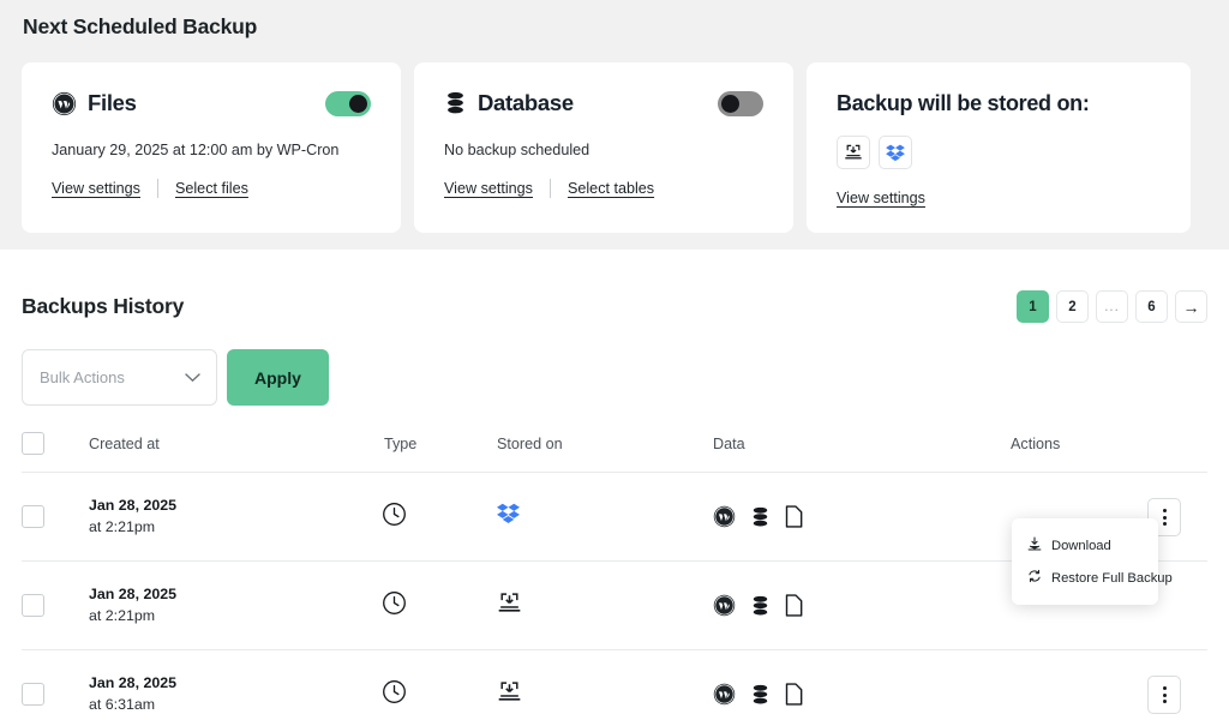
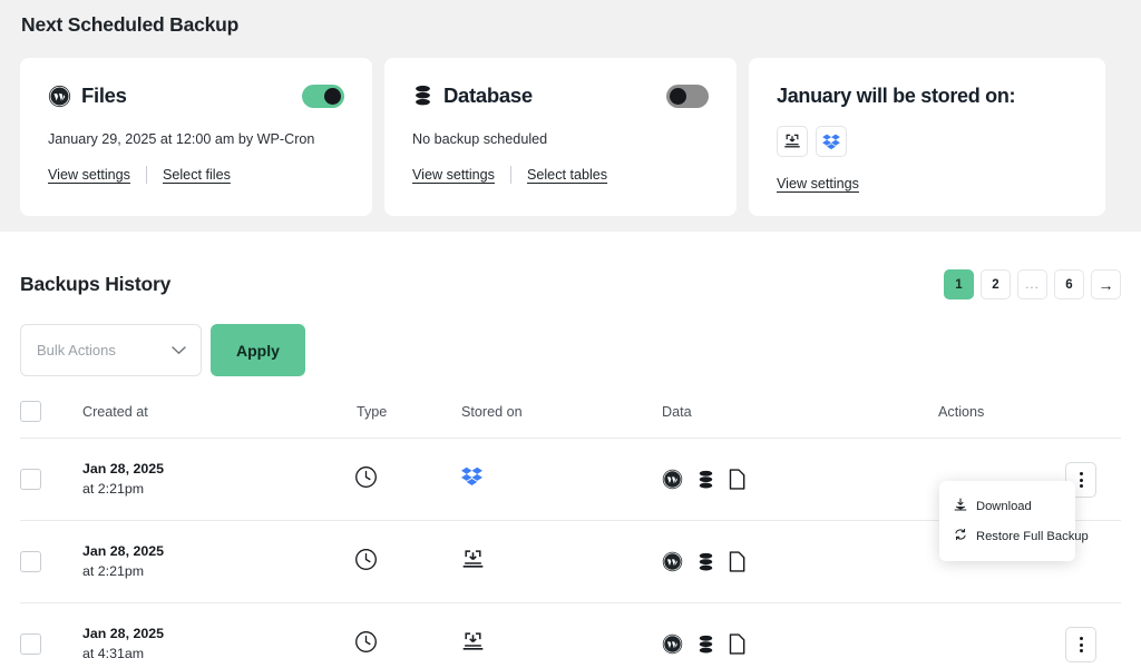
  Next Scheduled Backup
  Files
  January 29, 2025 at 12:00 am by WP-Cron
  View settings
  Select files
  Database
  No backup scheduled
  View settings
  Select tables
- Backup will be stored on:
+ January will be stored on:
  View settings
  Backups History
  1
  2
  ...
  6
  →
  Bulk Actions
  Apply
  	Created at	Type	Stored on	Data	Actions
  	Jan 28, 2025 at 2:21pm
  	Jan 28, 2025 at 2:21pm
- 	Jan 28, 2025 at 6:31am
+ 	Jan 28, 2025 at 4:31am
  Download
  Restore Full Backup
